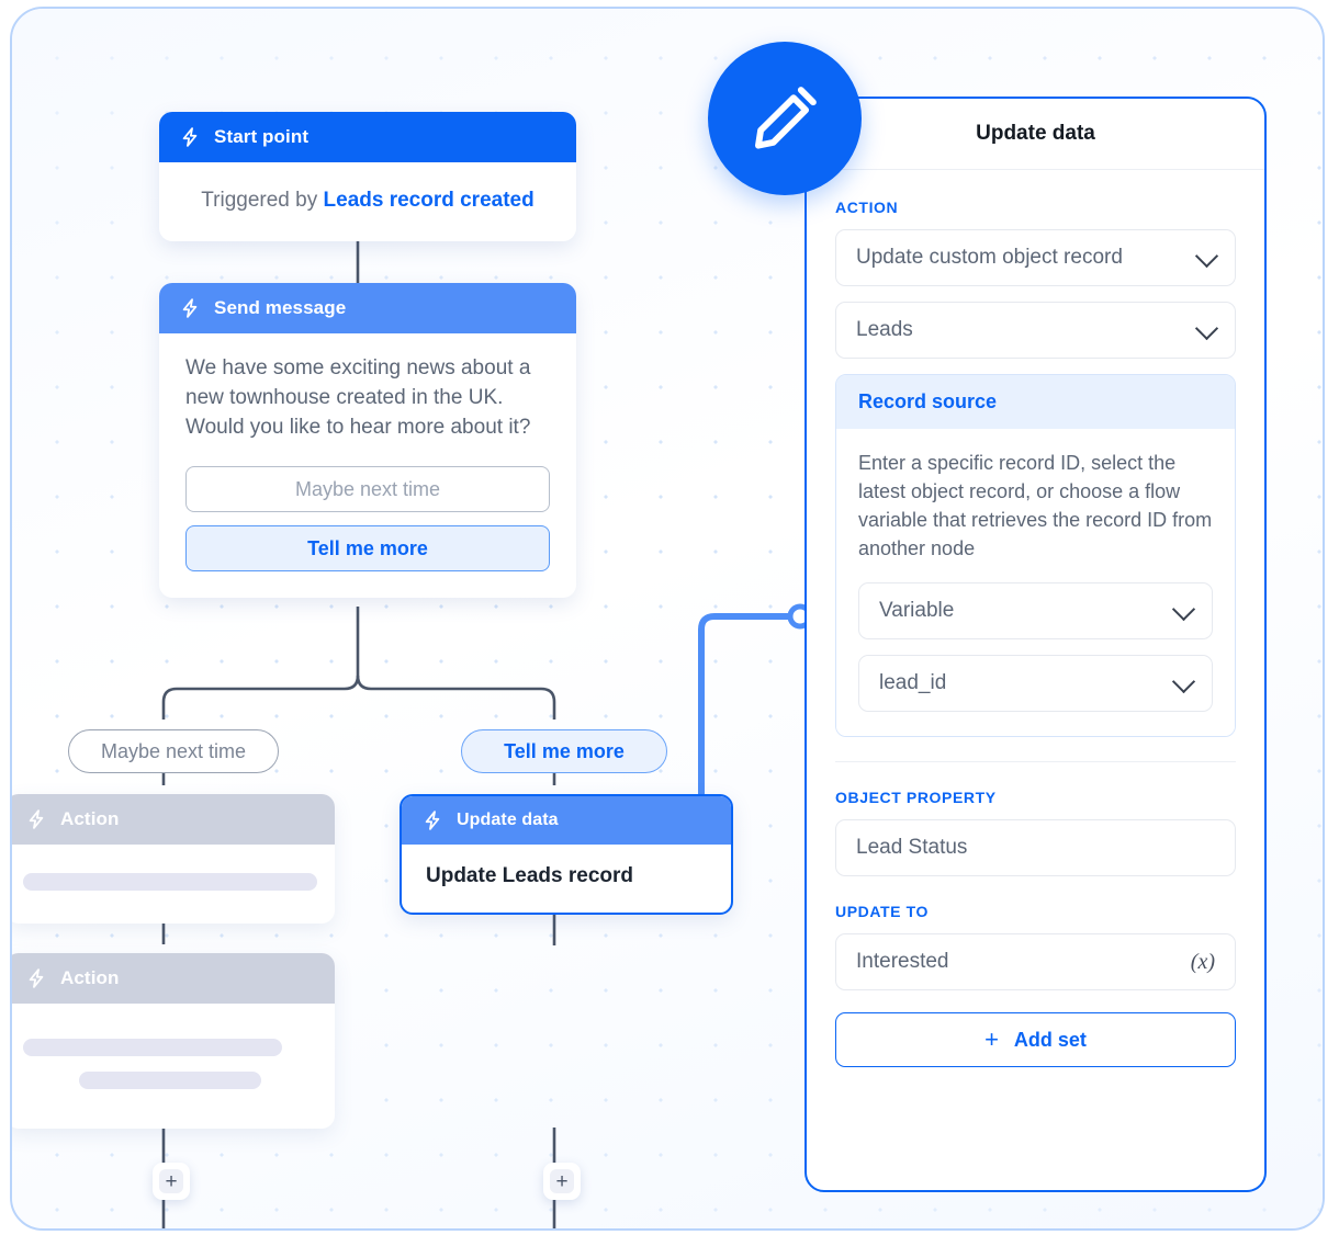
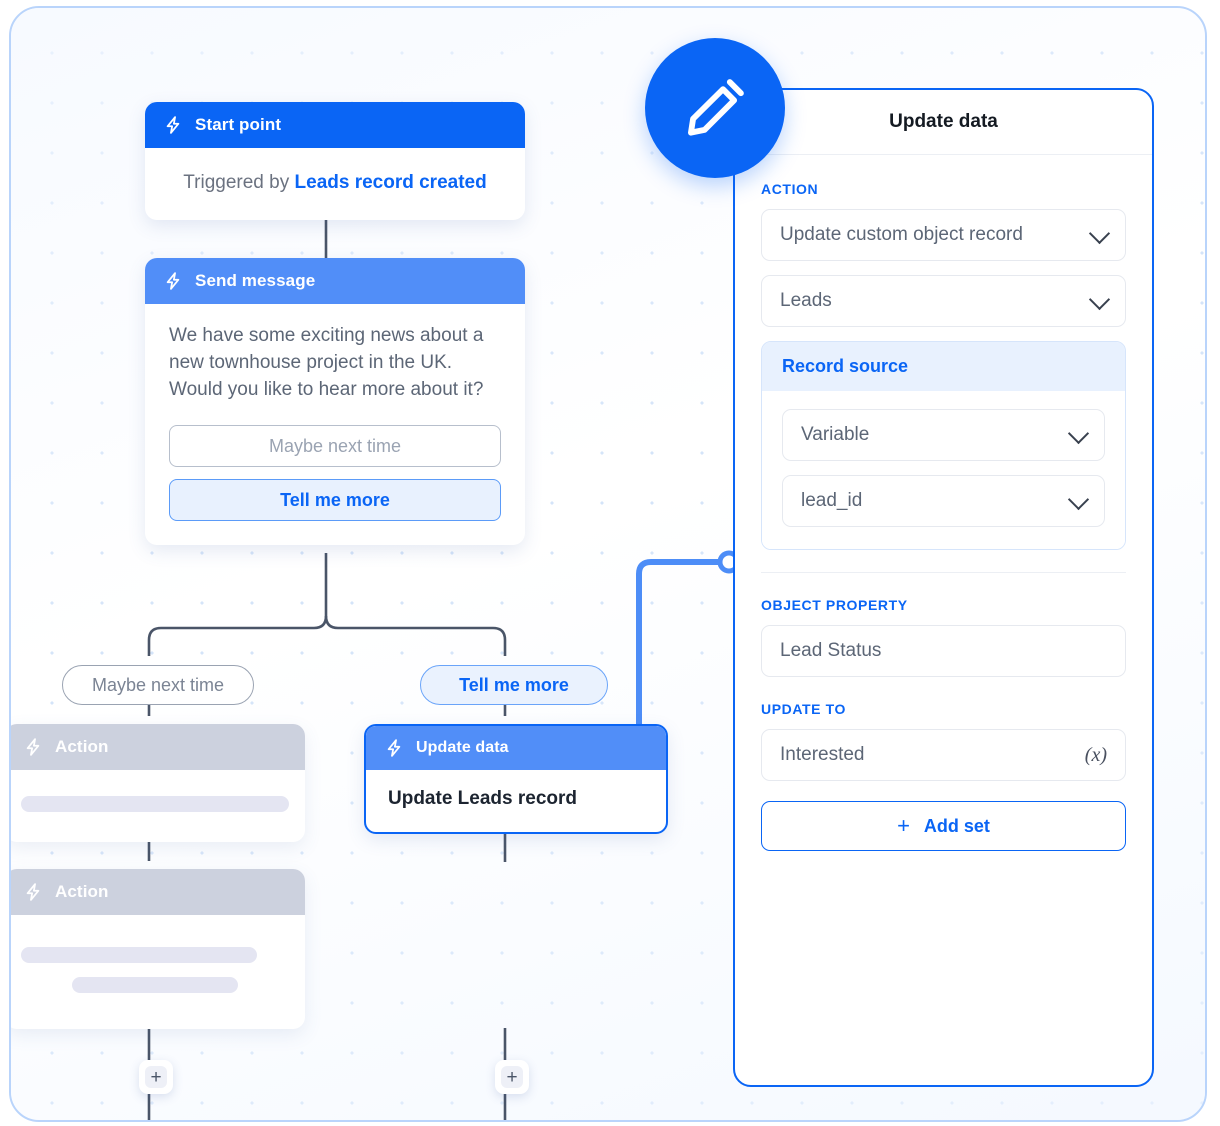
  Start point
  Triggered by Leads record created
  Send message
- We have some exciting news about a new townhouse created in the UK. Would you like to hear more about it?
+ We have some exciting news about a new townhouse project in the UK. Would you like to hear more about it?
  Maybe next time
  Tell me more
  Maybe next time
  Tell me more
  Action
  Action
  Update data
  Update Leads record
  +
  +
  Update data
  ACTION
  Update custom object record
  Leads
  Record source
- Enter a specific record ID, select the latest object record, or choose a flow variable that retrieves the record ID from another node
  Variable
  lead_id
  OBJECT PROPERTY
  Lead Status
  UPDATE TO
  Interested
  (x)
  +
  Add set
